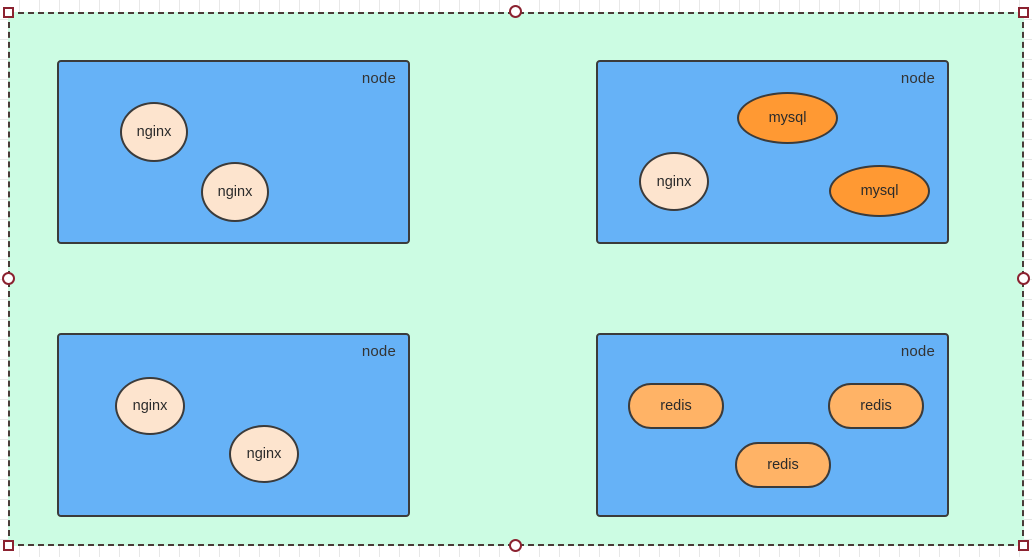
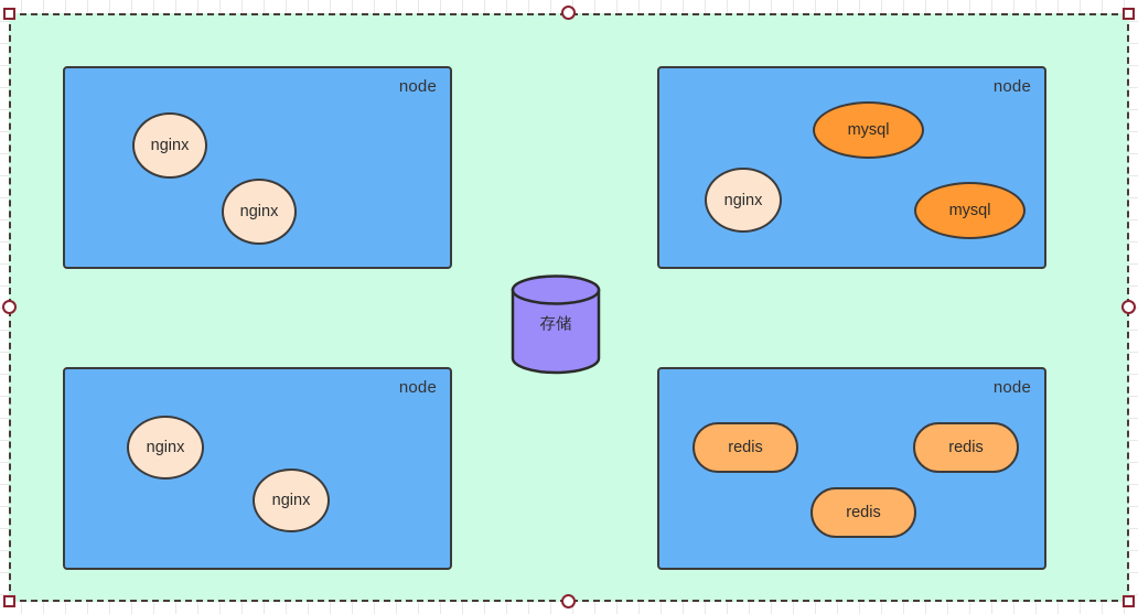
  node
  nginx
  nginx
  node
  mysql
  nginx
  mysql
  node
  nginx
  nginx
  node
  redis
  redis
  redis
+ 存储
